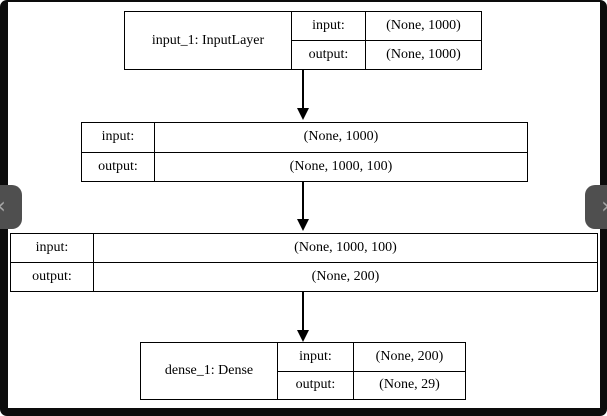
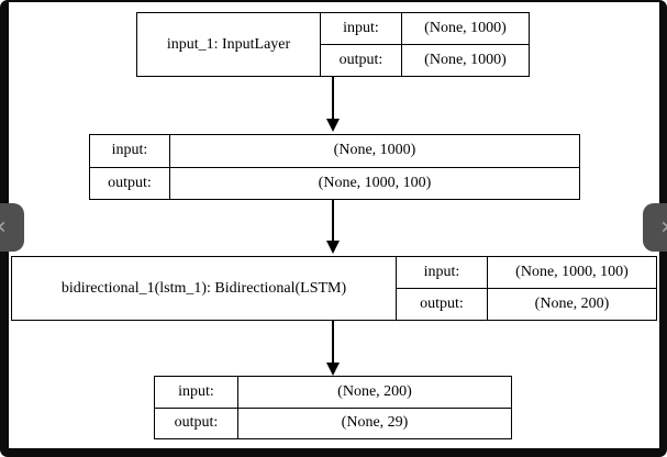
  input_1: InputLayer
  input:
  (None, 1000)
  output:
  (None, 1000)
  input:
  (None, 1000)
  output:
  (None, 1000, 100)
+ bidirectional_1(lstm_1): Bidirectional(LSTM)
  input:
  (None, 1000, 100)
  output:
  (None, 200)
- dense_1: Dense
  input:
  (None, 200)
  output:
  (None, 29)
  ‹
  ›
